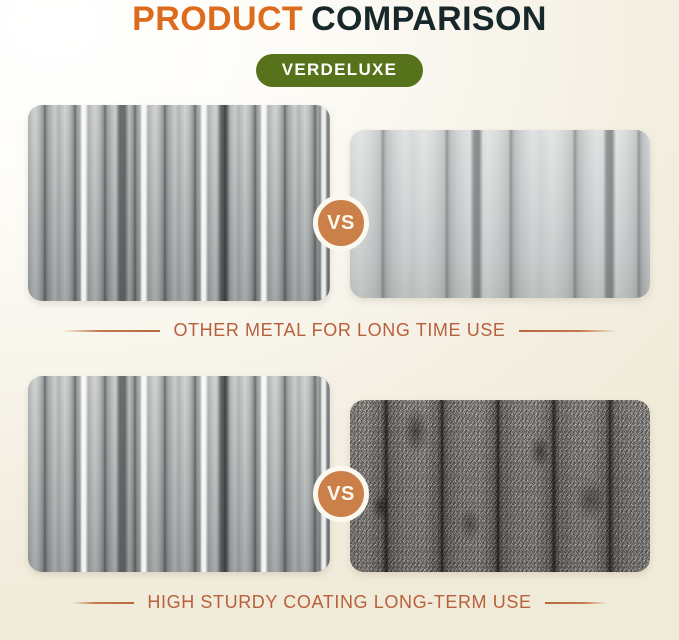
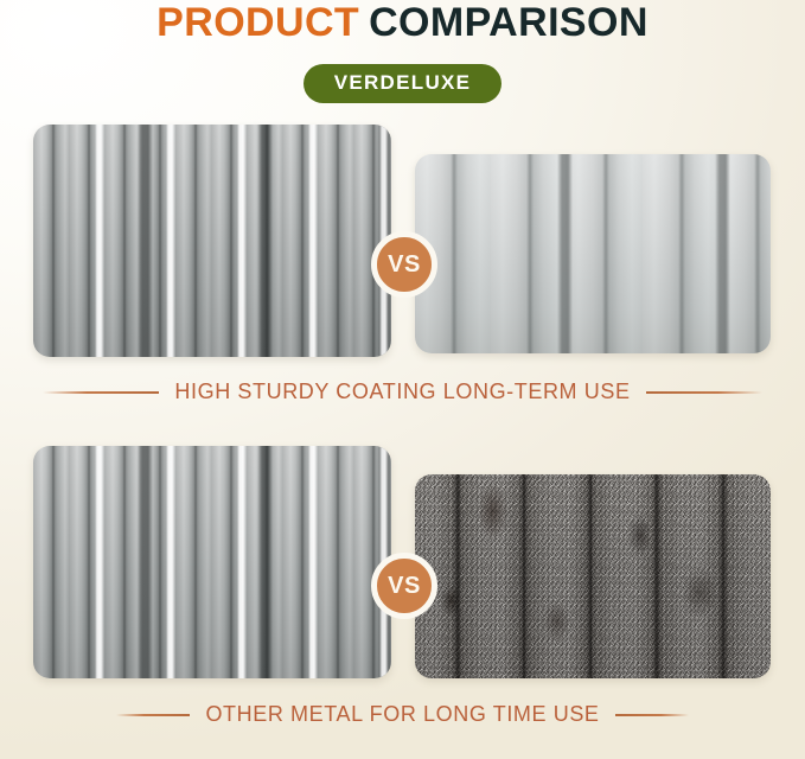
  PRODUCT COMPARISON
  VERDELUXE
  VS
- OTHER METAL FOR LONG TIME USE
+ HIGH STURDY COATING LONG-TERM USE
  VS
- HIGH STURDY COATING LONG-TERM USE
+ OTHER METAL FOR LONG TIME USE
